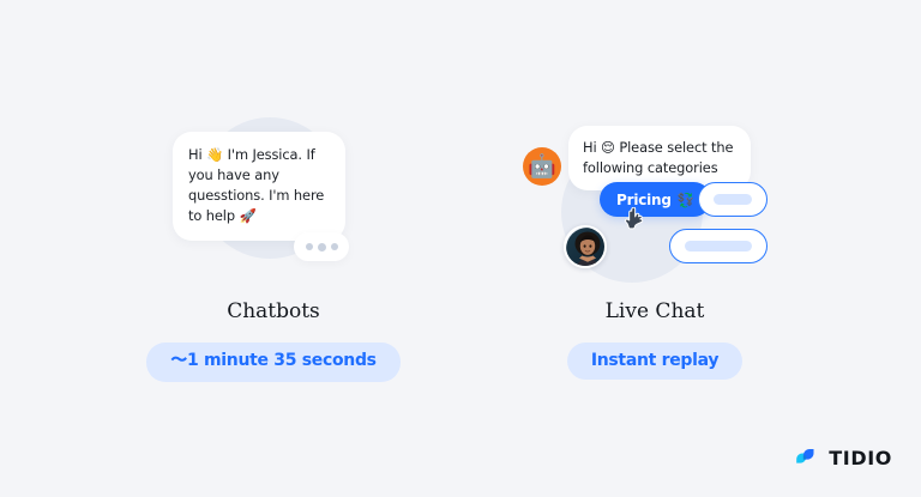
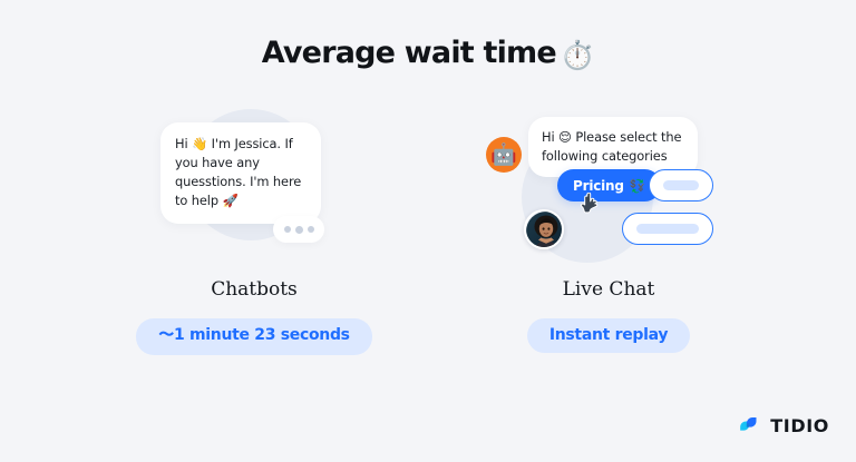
+ Average wait time ⏱️
  Hi 👋 I'm Jessica. If you have any quesstions. I'm here to help 🚀
  Chatbots
- 〜1 minute 35 seconds
+ 〜1 minute 23 seconds
  🤖
  Hi 😌 Please select the following categories
  Pricing
  💱
  Live Chat
  Instant replay
  TIDIO
